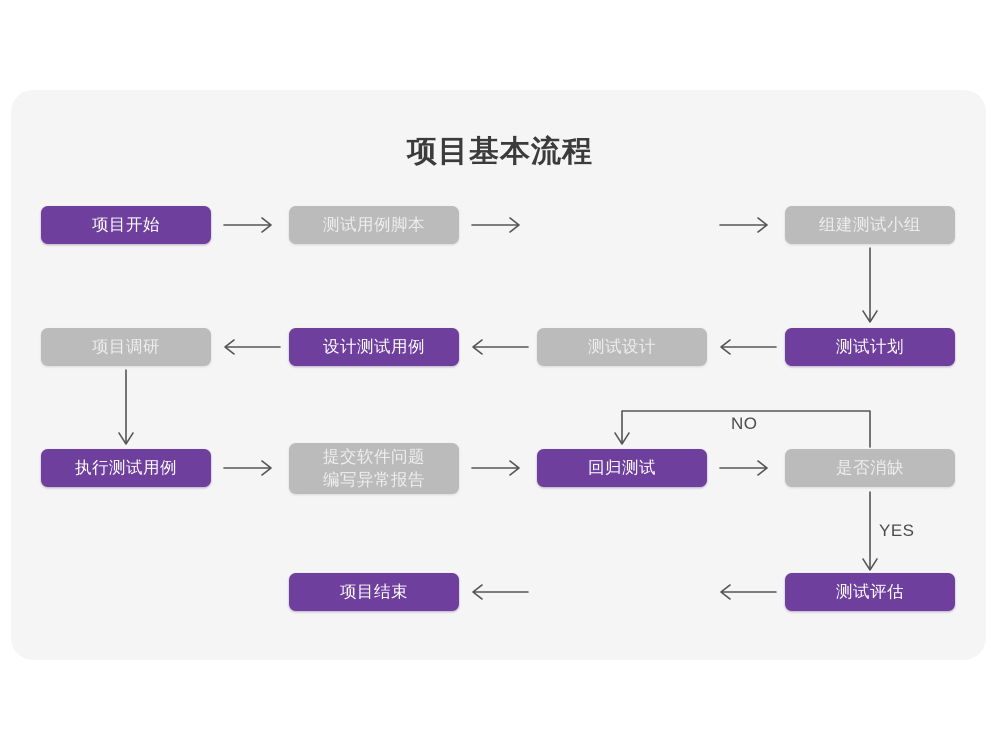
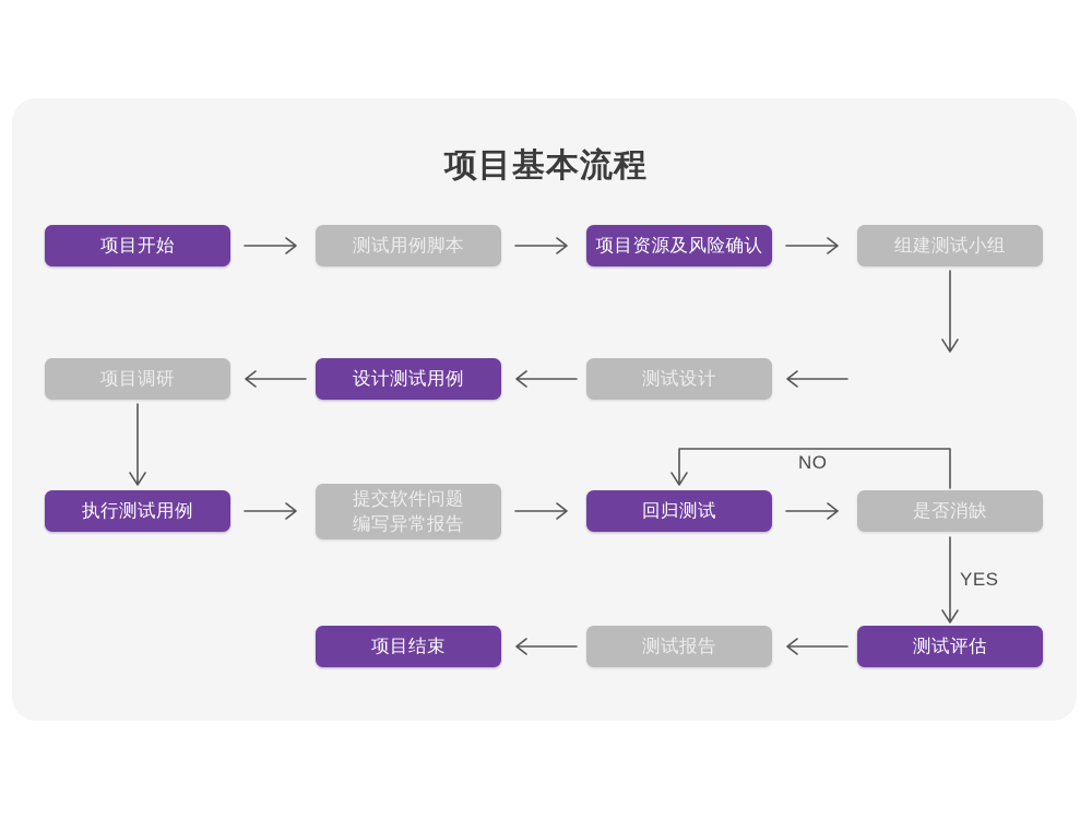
  项目基本流程
  NO
  YES
  项目开始
  测试用例脚本
+ 项目资源及风险确认
  组建测试小组
  项目调研
  设计测试用例
  测试设计
- 测试计划
  执行测试用例
  提交软件问题
  编写异常报告
  回归测试
  是否消缺
  项目结束
+ 测试报告
  测试评估
